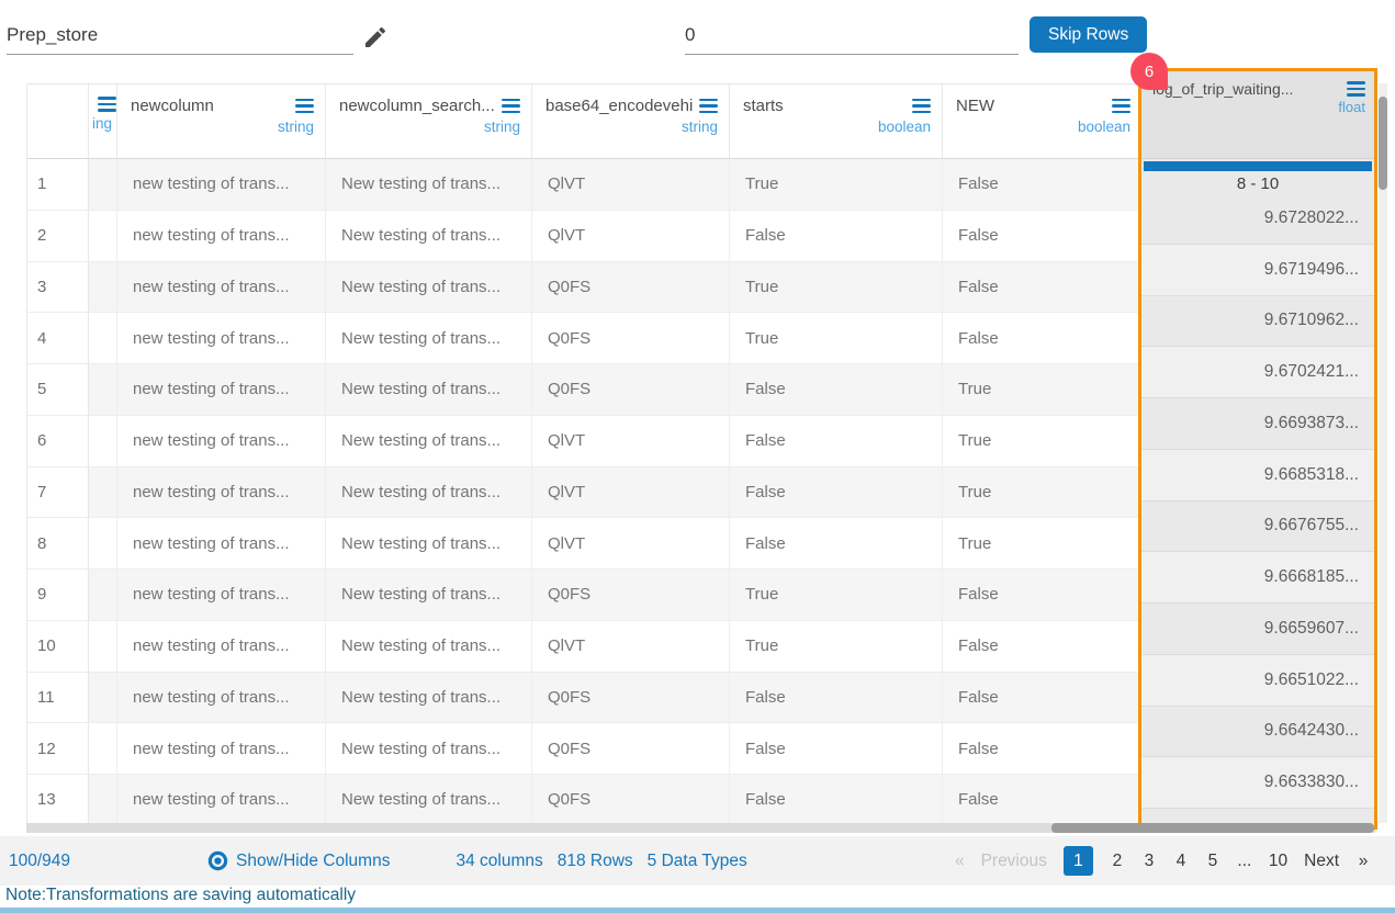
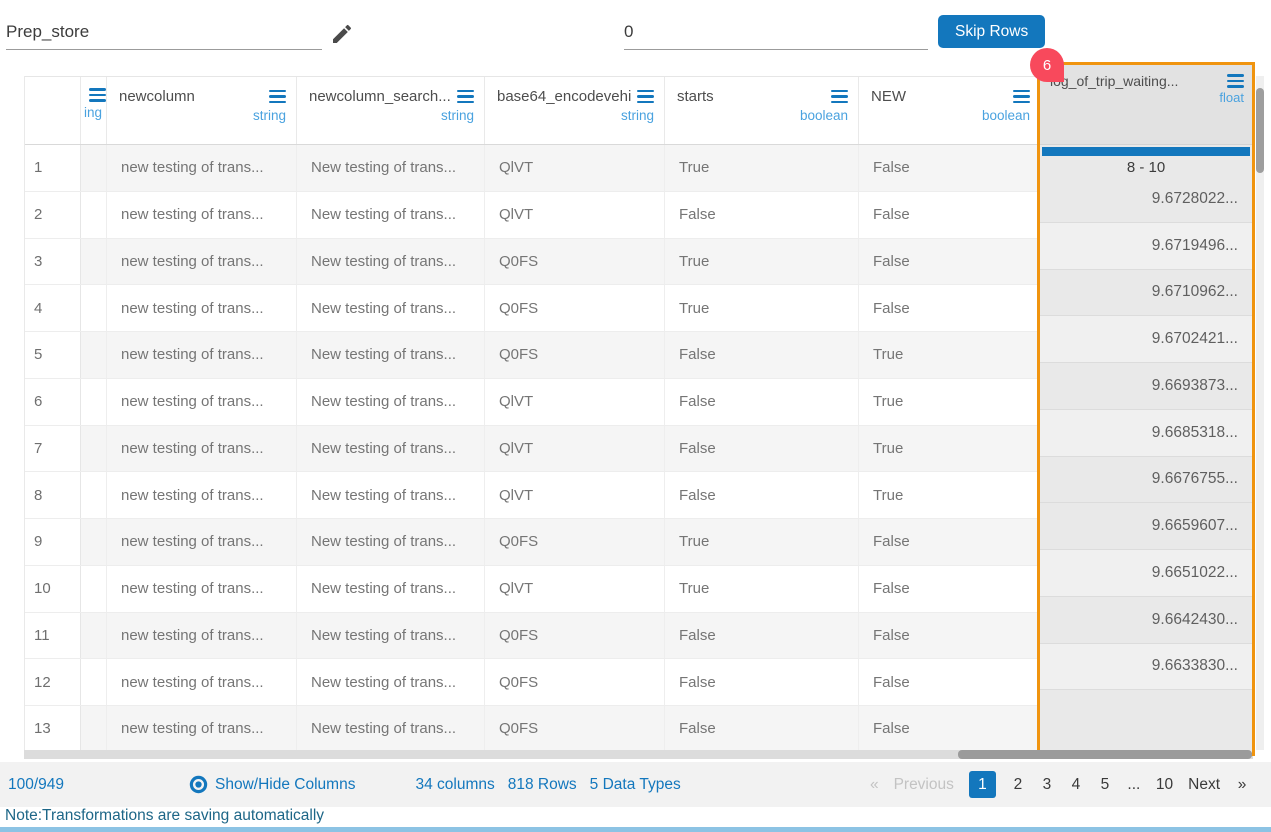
  Prep_store
  0
  Skip Rows
  ing
  newcolumn
  string
  newcolumn_search...
  string
  base64_encodevehi
  string
  starts
  boolean
  NEW
  boolean
  1
  new testing of trans...
  New testing of trans...
  QlVT
  True
  False
  2
  new testing of trans...
  New testing of trans...
  QlVT
  False
  False
  3
  new testing of trans...
  New testing of trans...
  Q0FS
  True
  False
  4
  new testing of trans...
  New testing of trans...
  Q0FS
  True
  False
  5
  new testing of trans...
  New testing of trans...
  Q0FS
  False
  True
  6
  new testing of trans...
  New testing of trans...
  QlVT
  False
  True
  7
  new testing of trans...
  New testing of trans...
  QlVT
  False
  True
  8
  new testing of trans...
  New testing of trans...
  QlVT
  False
  True
  9
  new testing of trans...
  New testing of trans...
  Q0FS
  True
  False
  10
  new testing of trans...
  New testing of trans...
  QlVT
  True
  False
  11
  new testing of trans...
  New testing of trans...
  Q0FS
  False
  False
  12
  new testing of trans...
  New testing of trans...
  Q0FS
  False
  False
  13
  new testing of trans...
  New testing of trans...
  Q0FS
  False
  False
  g_of_trip_waiting...
  float
  8 - 10
  9.6728022...
  9.6719496...
  9.6710962...
  9.6702421...
  9.6693873...
  9.6685318...
  9.6676755...
- 9.6668185...
  9.6659607...
  9.6651022...
  9.6642430...
  9.6633830...
  6
  100/949
  Show/Hide Columns
  34 columns
  818 Rows
  5 Data Types
  «
  Previous
  1
  2
  3
  4
  5
  ...
  10
  Next
  »
  Note:Transformations are saving automatically
